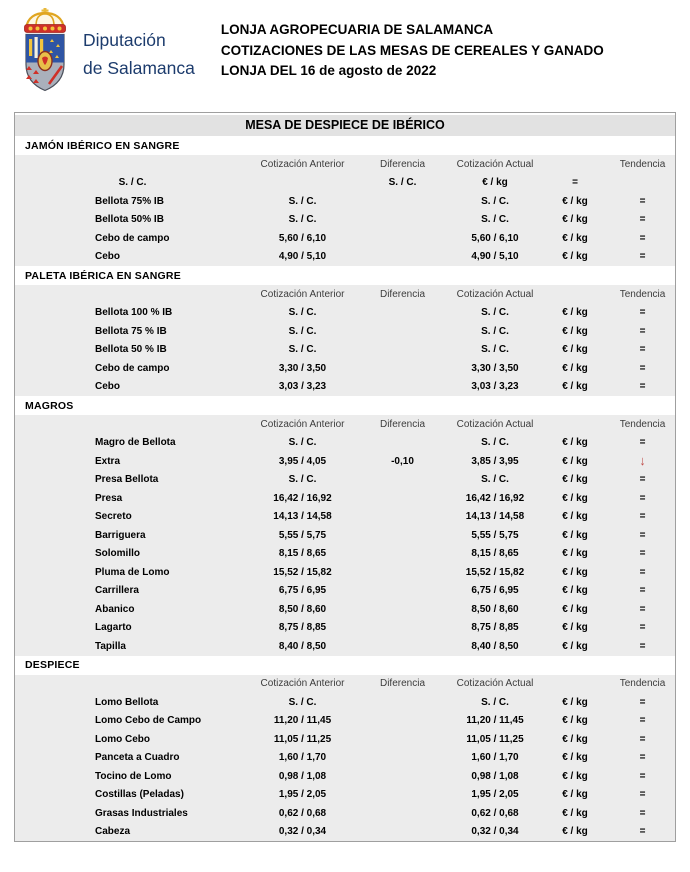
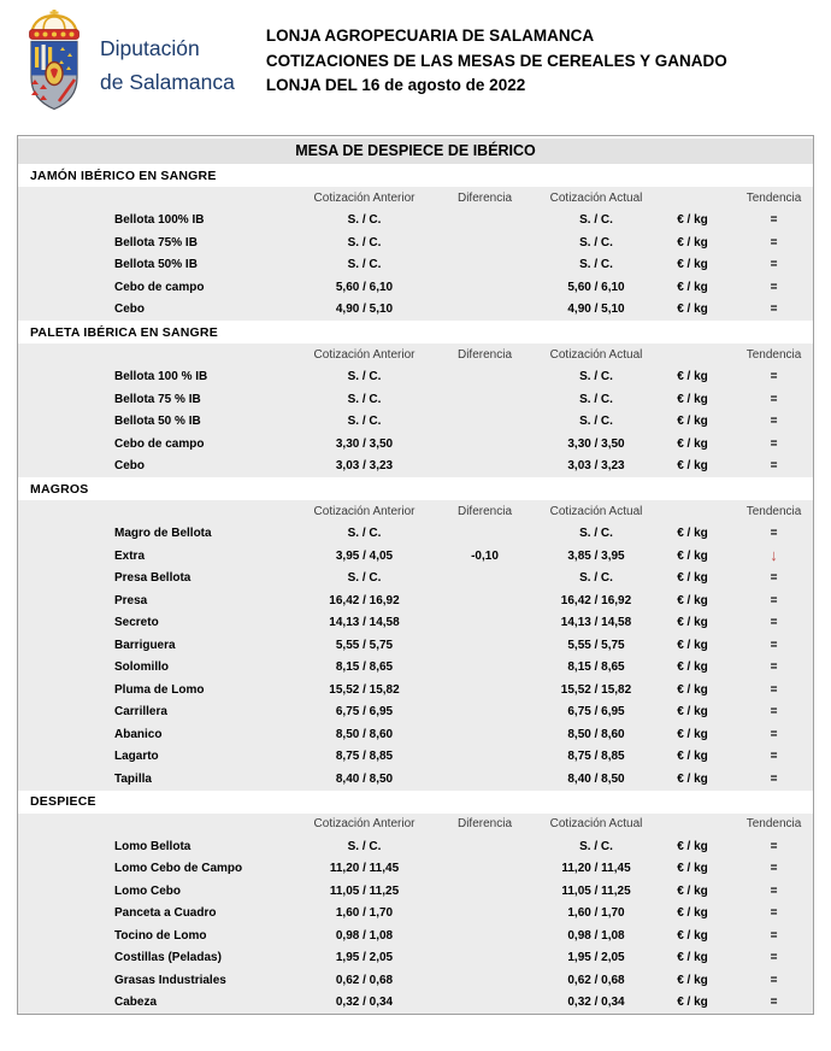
  Diputación
  de Salamanca
  LONJA AGROPECUARIA DE SALAMANCA
  COTIZACIONES DE LAS MESAS DE CEREALES Y GANADO
  LONJA DEL 16 de agosto de 2022
  MESA DE DESPIECE DE IBÉRICO
  JAMÓN IBÉRICO EN SANGRE
  Cotización Anterior
  Diferencia
  Cotización Actual
  Tendencia
+ Bellota 100% IB
  S. / C.
  S. / C.
  € / kg
  =
  Bellota 75% IB
  S. / C.
  S. / C.
  € / kg
  =
  Bellota 50% IB
  S. / C.
  S. / C.
  € / kg
  =
  Cebo de campo
  5,60 / 6,10
  5,60 / 6,10
  € / kg
  =
  Cebo
  4,90 / 5,10
  4,90 / 5,10
  € / kg
  =
  PALETA IBÉRICA EN SANGRE
  Cotización Anterior
  Diferencia
  Cotización Actual
  Tendencia
  Bellota 100 % IB
  S. / C.
  S. / C.
  € / kg
  =
  Bellota 75 % IB
  S. / C.
  S. / C.
  € / kg
  =
  Bellota 50 % IB
  S. / C.
  S. / C.
  € / kg
  =
  Cebo de campo
  3,30 / 3,50
  3,30 / 3,50
  € / kg
  =
  Cebo
  3,03 / 3,23
  3,03 / 3,23
  € / kg
  =
  MAGROS
  Cotización Anterior
  Diferencia
  Cotización Actual
  Tendencia
  Magro de Bellota
  S. / C.
  S. / C.
  € / kg
  =
  Extra
  3,95 / 4,05
  -0,10
  3,85 / 3,95
  € / kg
  ↓
  Presa Bellota
  S. / C.
  S. / C.
  € / kg
  =
  Presa
  16,42 / 16,92
  16,42 / 16,92
  € / kg
  =
  Secreto
  14,13 / 14,58
  14,13 / 14,58
  € / kg
  =
  Barriguera
  5,55 / 5,75
  5,55 / 5,75
  € / kg
  =
  Solomillo
  8,15 / 8,65
  8,15 / 8,65
  € / kg
  =
  Pluma de Lomo
  15,52 / 15,82
  15,52 / 15,82
  € / kg
  =
  Carrillera
  6,75 / 6,95
  6,75 / 6,95
  € / kg
  =
  Abanico
  8,50 / 8,60
  8,50 / 8,60
  € / kg
  =
  Lagarto
  8,75 / 8,85
  8,75 / 8,85
  € / kg
  =
  Tapilla
  8,40 / 8,50
  8,40 / 8,50
  € / kg
  =
  DESPIECE
  Cotización Anterior
  Diferencia
  Cotización Actual
  Tendencia
  Lomo Bellota
  S. / C.
  S. / C.
  € / kg
  =
  Lomo Cebo de Campo
  11,20 / 11,45
  11,20 / 11,45
  € / kg
  =
  Lomo Cebo
  11,05 / 11,25
  11,05 / 11,25
  € / kg
  =
  Panceta a Cuadro
  1,60 / 1,70
  1,60 / 1,70
  € / kg
  =
  Tocino de Lomo
  0,98 / 1,08
  0,98 / 1,08
  € / kg
  =
  Costillas (Peladas)
  1,95 / 2,05
  1,95 / 2,05
  € / kg
  =
  Grasas Industriales
  0,62 / 0,68
  0,62 / 0,68
  € / kg
  =
  Cabeza
  0,32 / 0,34
  0,32 / 0,34
  € / kg
  =
